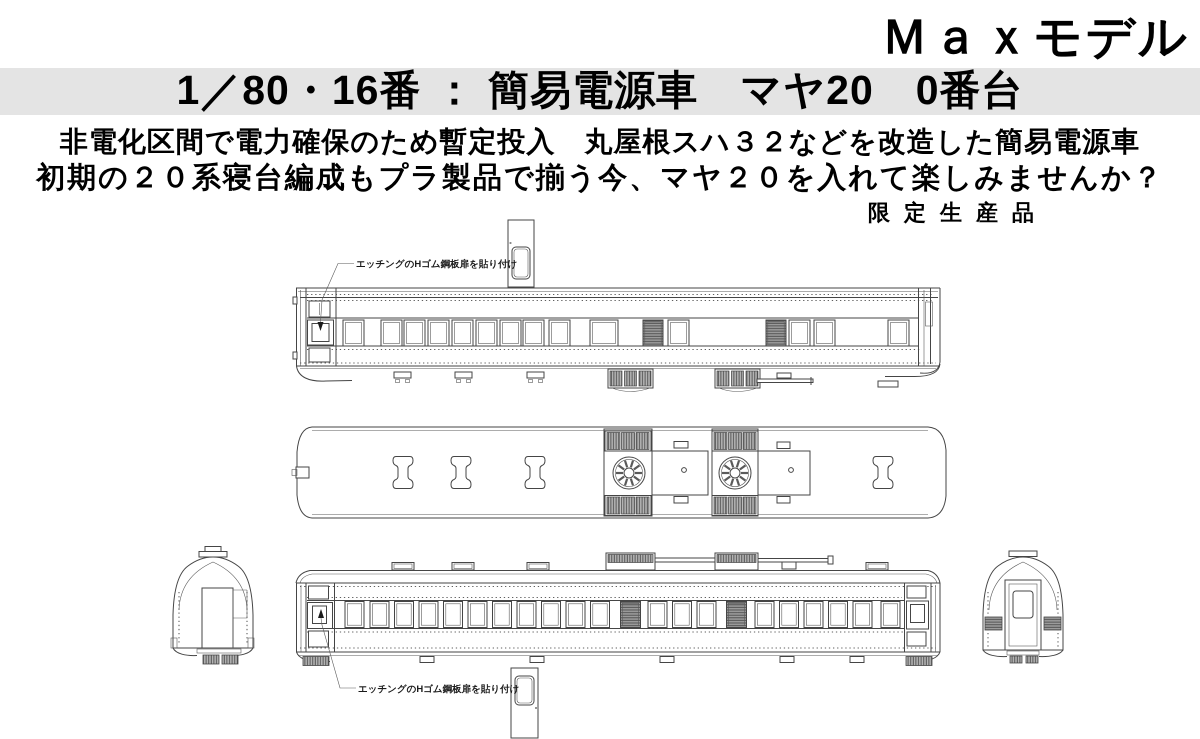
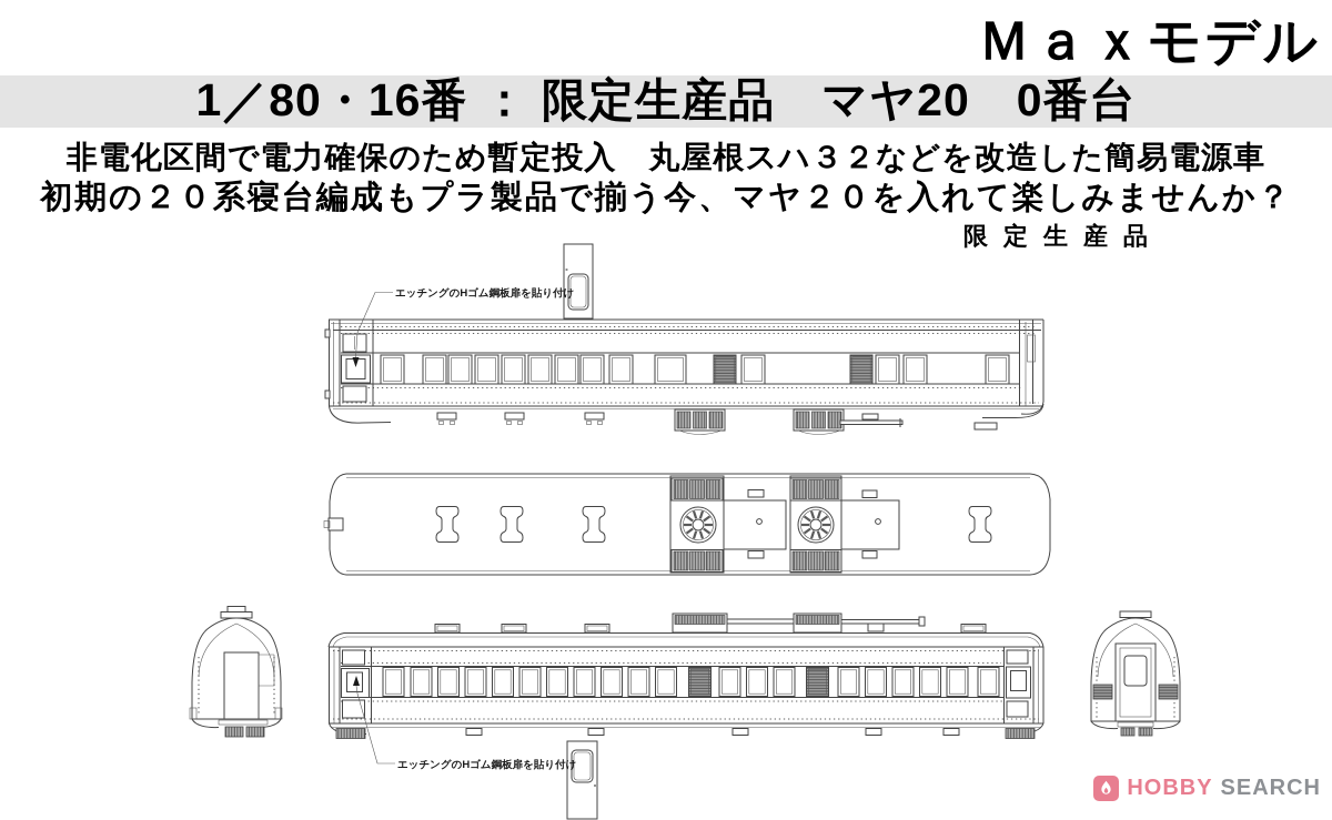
  Ｍａｘモデル
- 1／80・16番 ： 簡易電源車 マヤ20 0番台
+ 1／80・16番 ： 限定生産品 マヤ20 0番台
  非電化区間で電力確保のため暫定投入 丸屋根スハ３２などを改造した簡易電源車
  初期の２０系寝台編成もプラ製品で揃う今、マヤ２０を入れて楽しみませんか？
  限定生産品
  エッチングのHゴム鋼板扉を貼り付け
  エッチングのHゴム鋼板扉を貼り付け
+ HOBBY
+ SEARCH
